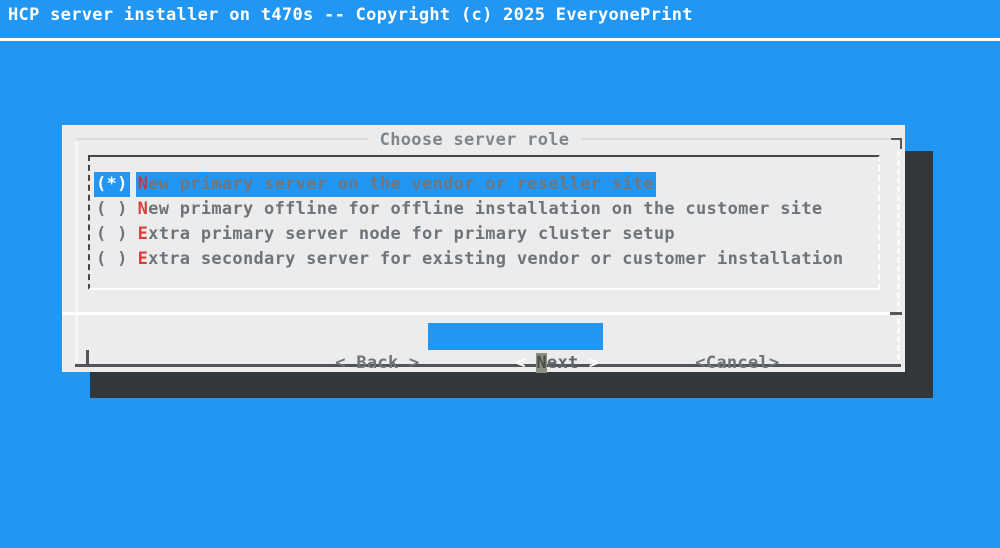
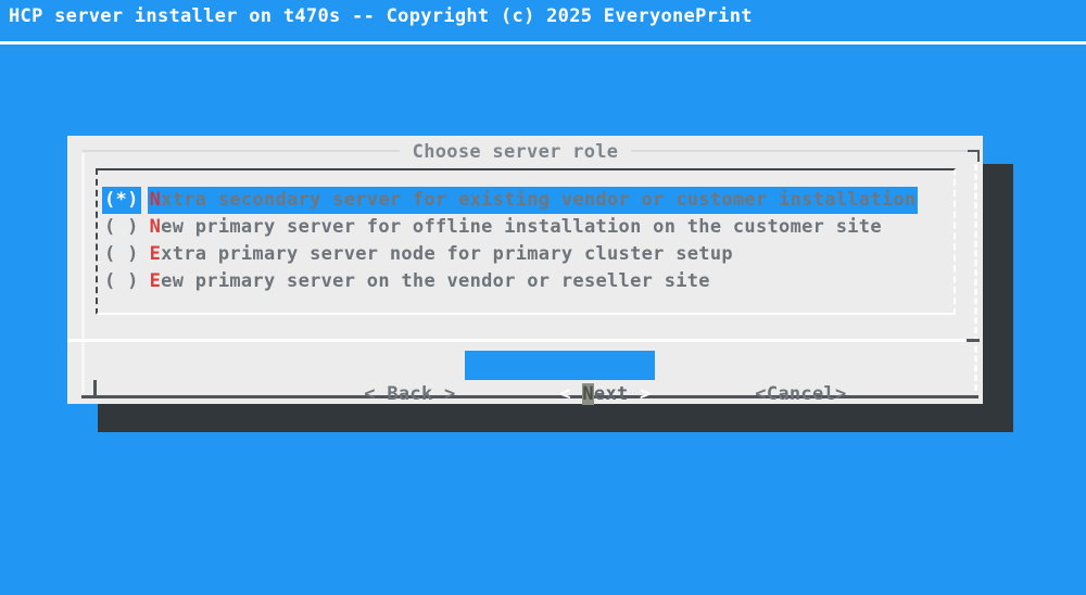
  HCP server installer on t470s -- Copyright (c) 2025 EveryonePrint
  Choose server role
- (*) New primary server on the vendor or reseller site
+ (*) Nxtra secondary server for existing vendor or customer installation
- ( ) New primary offline for offline installation on the customer site
+ ( ) New primary server for offline installation on the customer site
  ( ) Extra primary server node for primary cluster setup
- ( ) Extra secondary server for existing vendor or customer installation
+ ( ) Eew primary server on the vendor or reseller site
  < Back >
  < Next >
  <Cancel>
